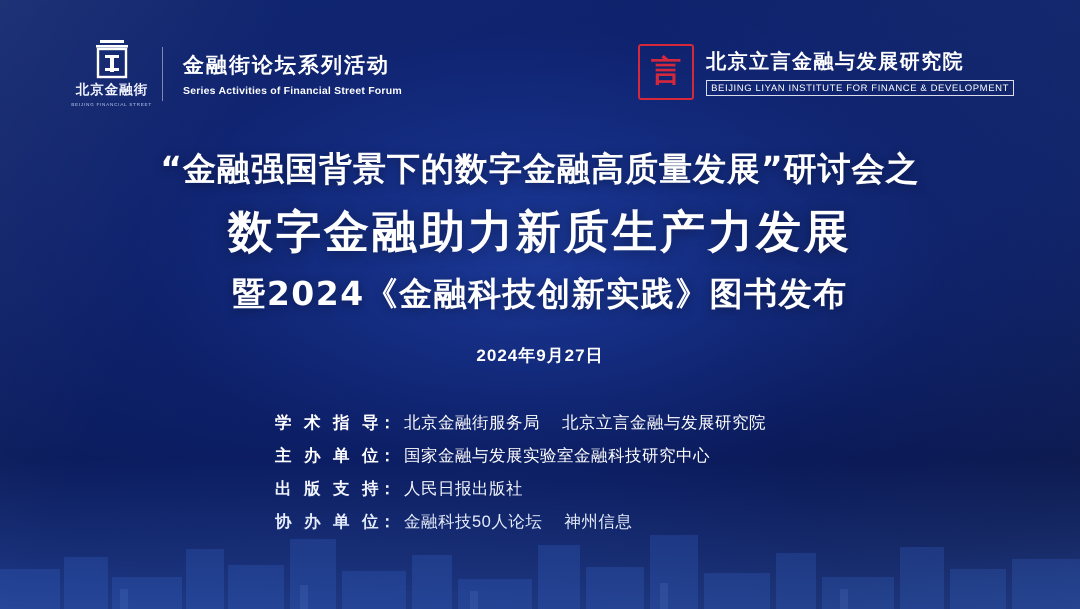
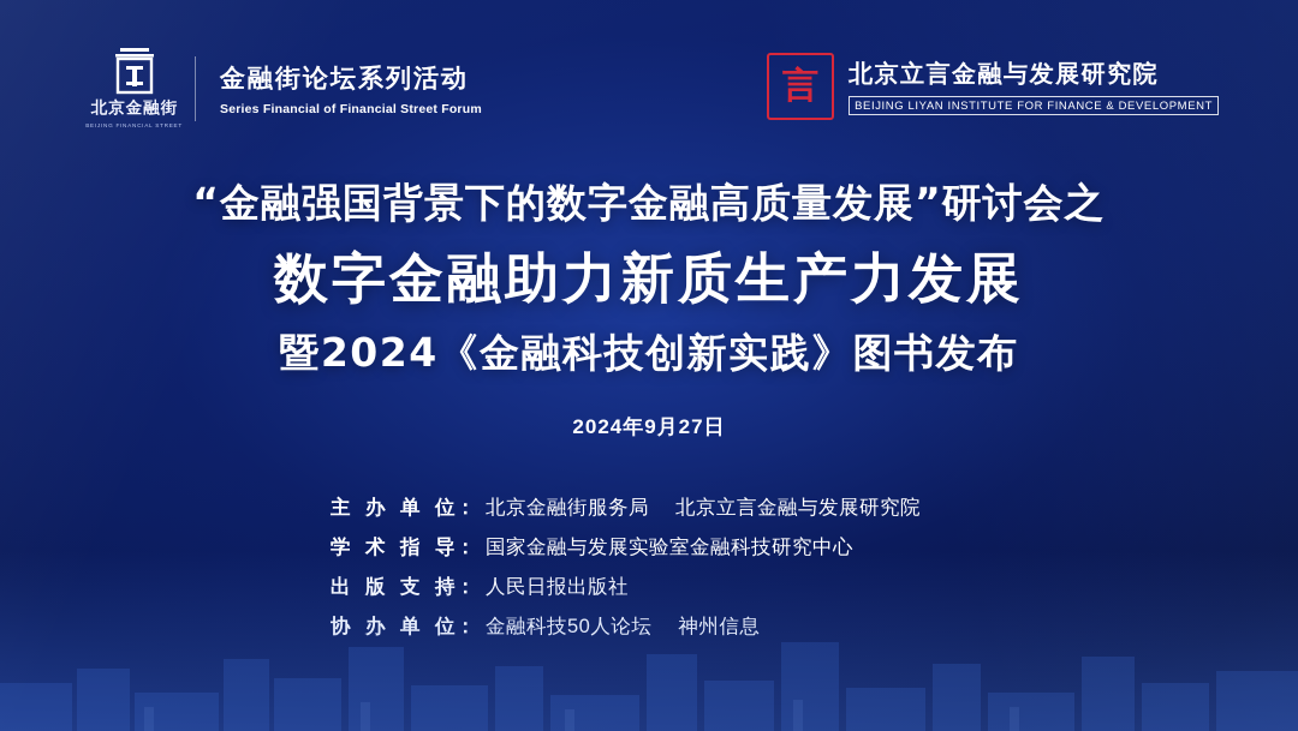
  北京金融街
  金融街论坛系列活动
- Series Activities of Financial Street Forum
+ Series Financial of Financial Street Forum
  言
  北京立言金融与发展研究院
  BEIJING LIYAN INSTITUTE FOR FINANCE & DEVELOPMENT
  “金融强国背景下的数字金融高质量发展”研讨会之
  数字金融助力新质生产力发展
  暨2024《金融科技创新实践》图书发布
  2024年9月27日
- 学术指导
+ 主办单位
  ：
  北京金融街服务局
  北京立言金融与发展研究院
- 主办单位
+ 学术指导
  ：
  国家金融与发展实验室金融科技研究中心
